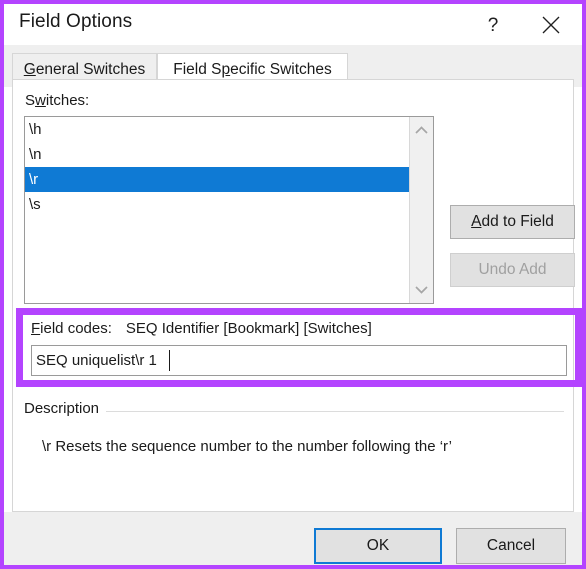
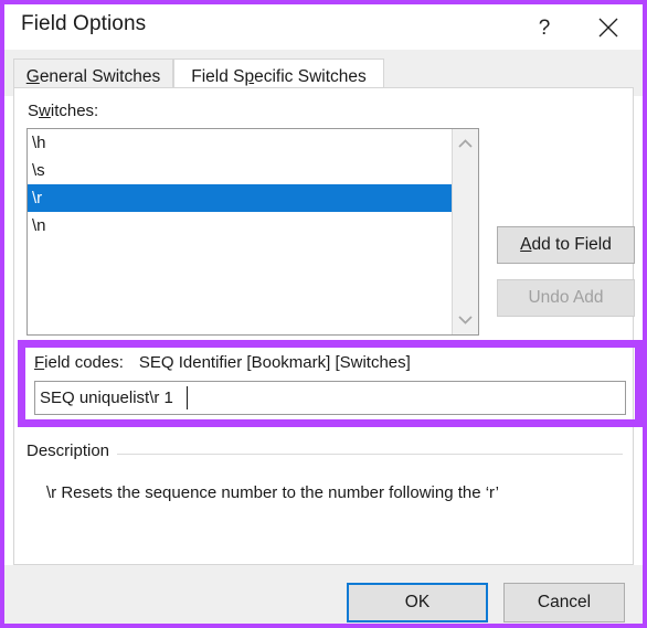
  Field Options
  ?
  General Switches
  Field Specific Switches
  Switches:
  \h
- \n
+ \s
  \r
- \s
+ \n
  Add to Field
  Undo Add
  Field codes: SEQ Identifier [Bookmark] [Switches]
  SEQ uniquelist\r 1
  Description
  \r Resets the sequence number to the number following the ‘r’
  OK
  Cancel
